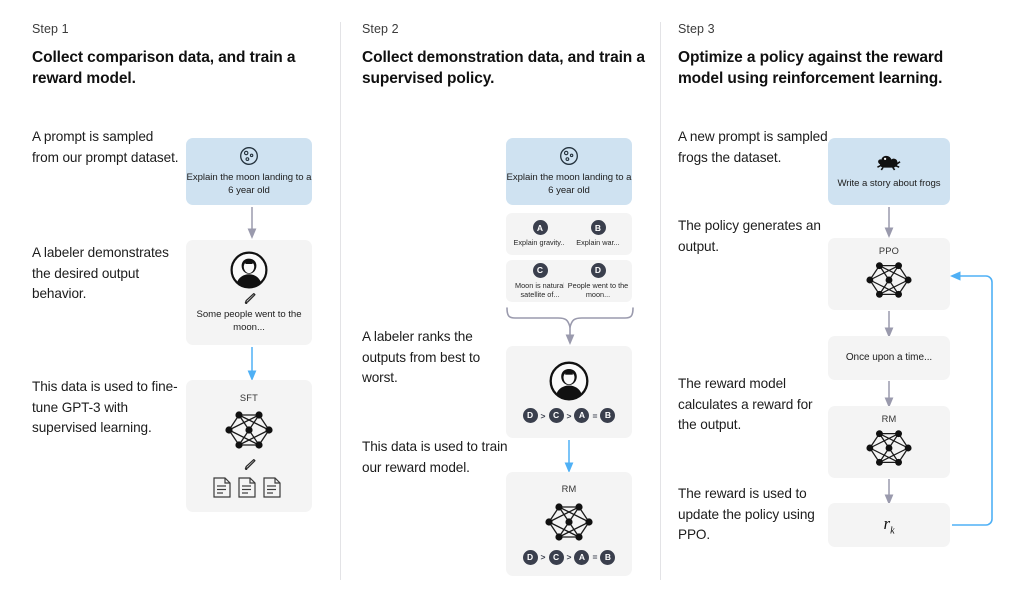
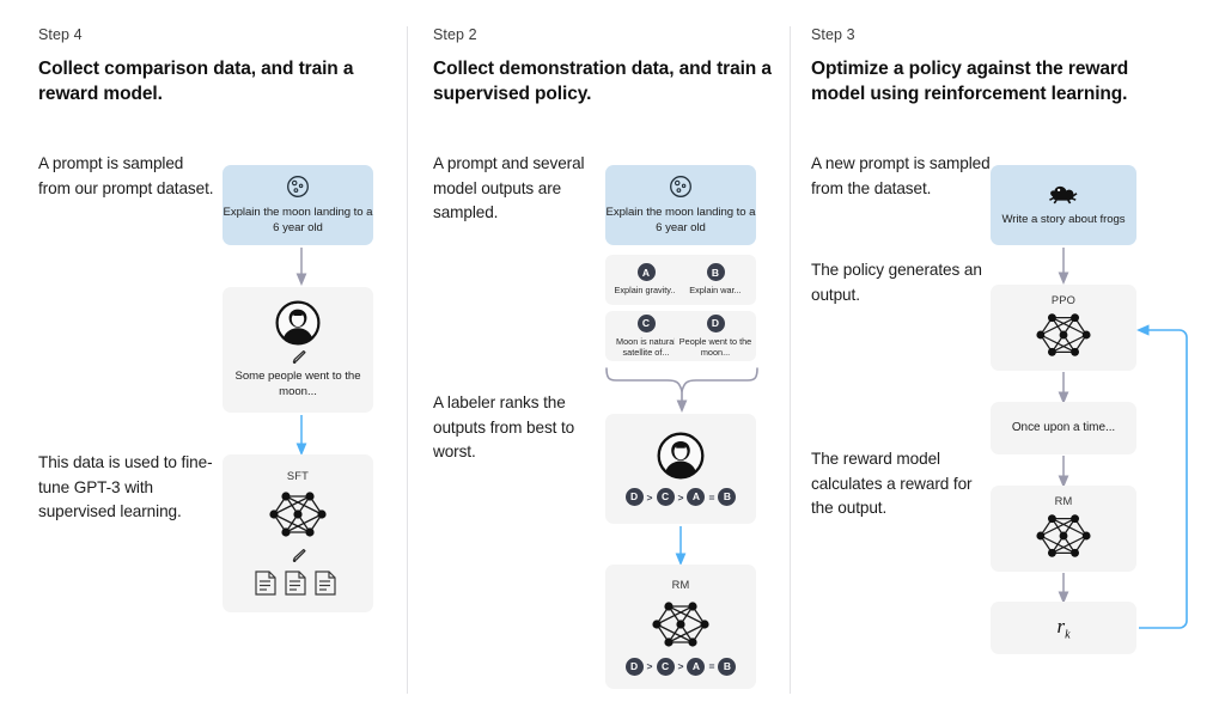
- Step 1
+ Step 4
  Collect comparison data, and train a reward model.
  A prompt is sampled from our prompt dataset.
- A labeler demonstrates the desired output behavior.
  This data is used to fine-tune GPT-3 with supervised learning.
  Explain the moon landing to a 6 year old
  Some people went to the moon...
  SFT
  Step 2
  Collect demonstration data, and train a supervised policy.
+ A prompt and several model outputs are sampled.
  A labeler ranks the outputs from best to worst.
- This data is used to train our reward model.
  Explain the moon landing to a 6 year old
  A
  Explain gravity.
  B
  Explain war...
  C
  Moon is natura satellite of...
  D
  People went to the moon...
  D
  >
  C
  >
  A
  =
  B
  RM
  D
  >
  C
  >
  A
  =
  B
  Step 3
  Optimize a policy against the reward model using reinforcement learning.
- A new prompt is sampled frogs the dataset.
+ A new prompt is sampled from the dataset.
  The policy generates an output.
  The reward model calculates a reward for the output.
- The reward is used to update the policy using PPO.
  Write a story about frogs
  PPO
  Once upon a time...
  RM
  rk
